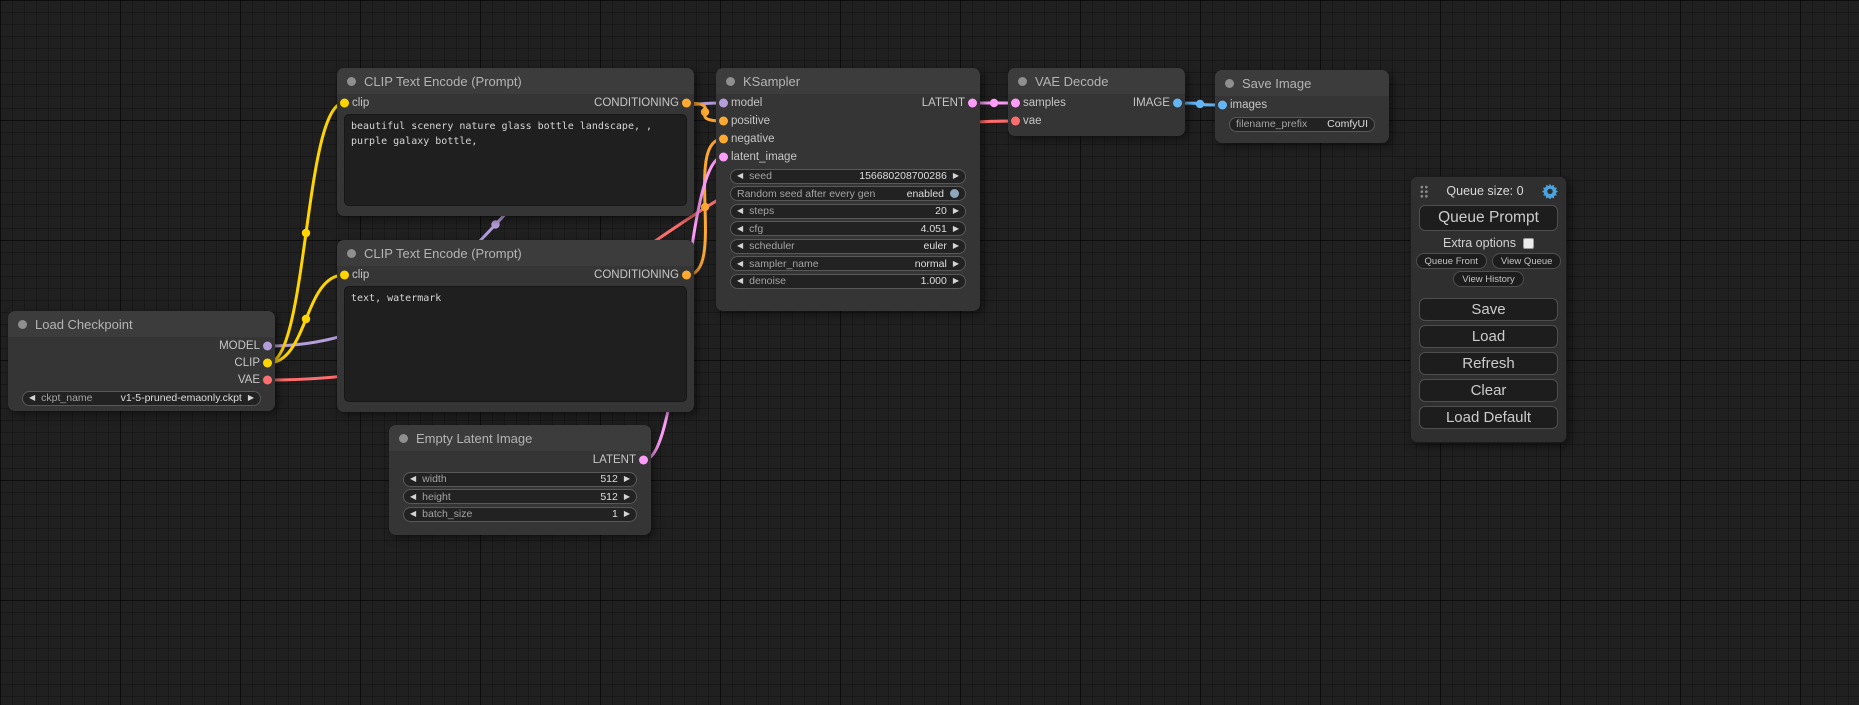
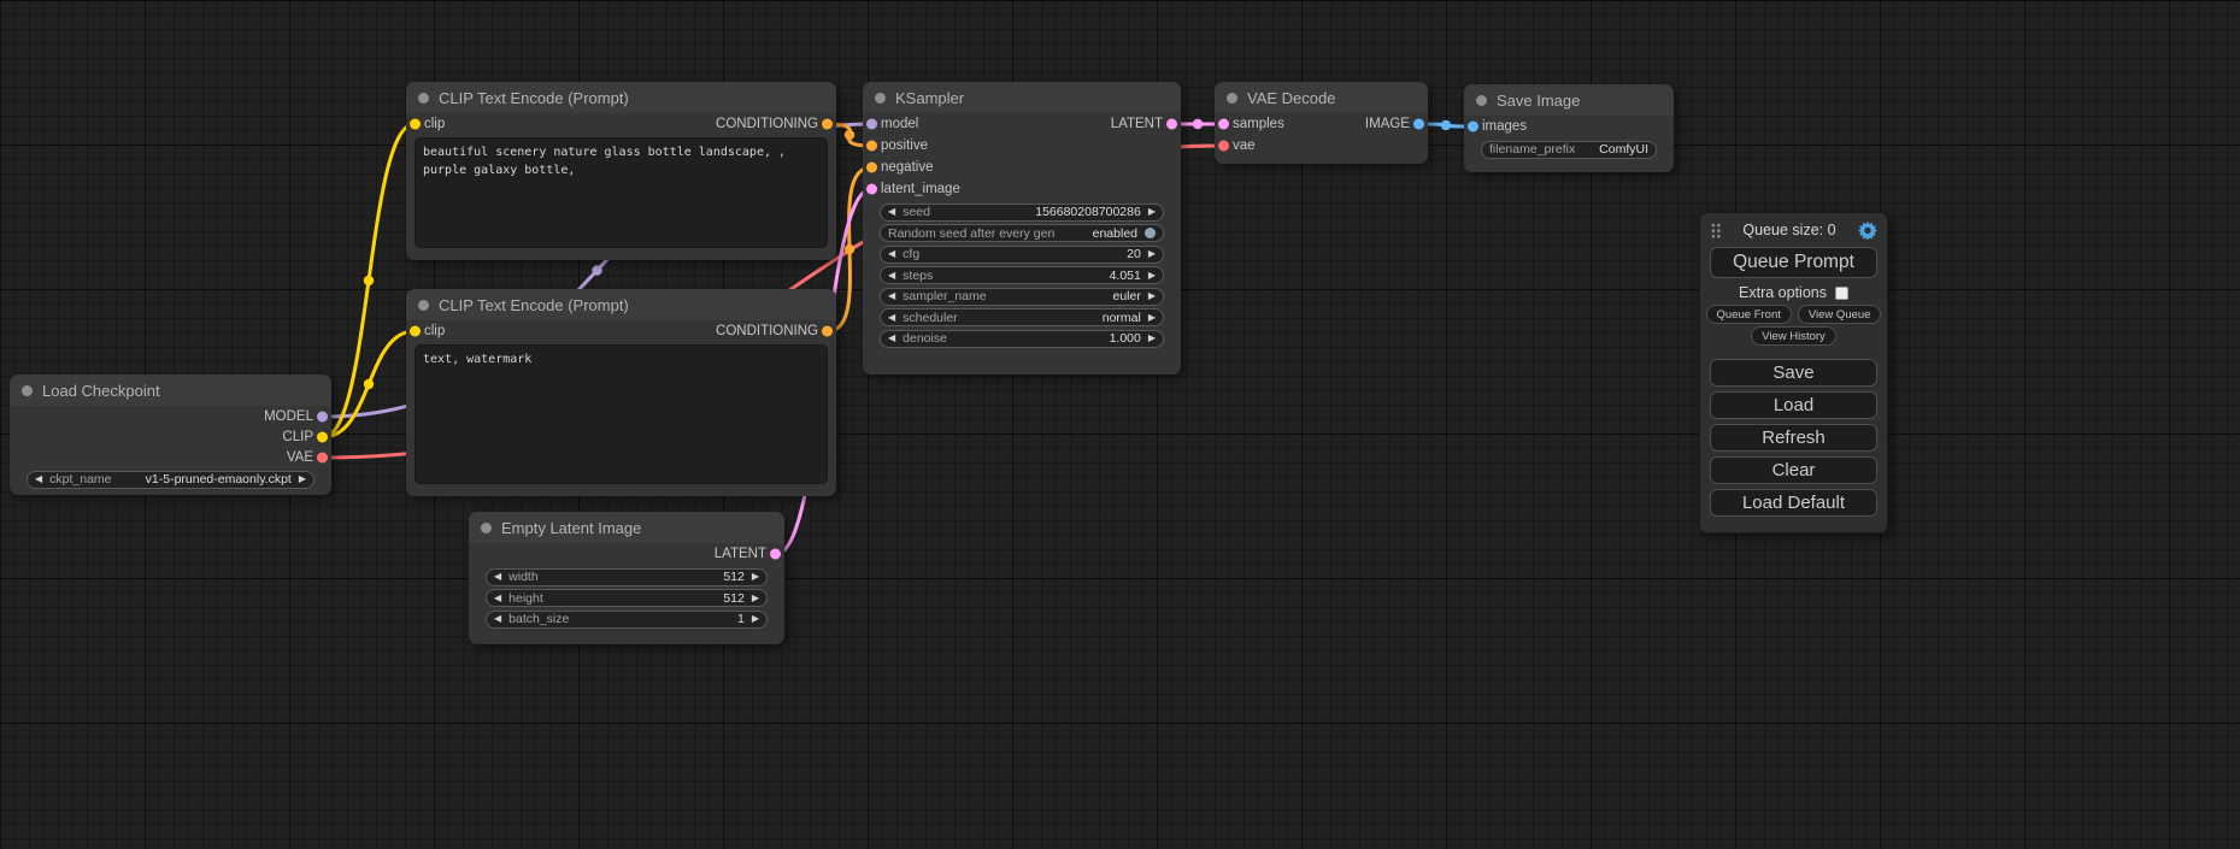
  Load Checkpoint
  MODEL
  CLIP
  VAE
  ◀
  ckpt_name
  v1-5-pruned-emaonly.ckpt
  ▶
  CLIP Text Encode (Prompt)
  clip
  CONDITIONING
  CLIP Text Encode (Prompt)
  clip
  CONDITIONING
  text, watermark
  Empty Latent Image
  LATENT
  ◀
  width
  512
  ▶
  ◀
  height
  512
  ▶
  ◀
  batch_size
  1
  ▶
  KSampler
  model
  LATENT
  positive
  negative
  latent_image
  ◀
  seed
  156680208700286
  ▶
  Random seed after every gen
  enabled
  ◀
- steps
+ cfg
  20
  ▶
  ◀
- cfg
+ steps
  4.051
  ▶
  ◀
- scheduler
+ sampler_name
  euler
  ▶
  ◀
- sampler_name
+ scheduler
  normal
  ▶
  ◀
  denoise
  1.000
  ▶
  VAE Decode
  samples
  IMAGE
  vae
  Save Image
  images
  filename_prefix
  ComfyUI
  Queue size: 0
  Queue Prompt
  Extra options
  Queue Front
  View Queue
  View History
  Save
  Load
  Refresh
  Clear
  Load Default
